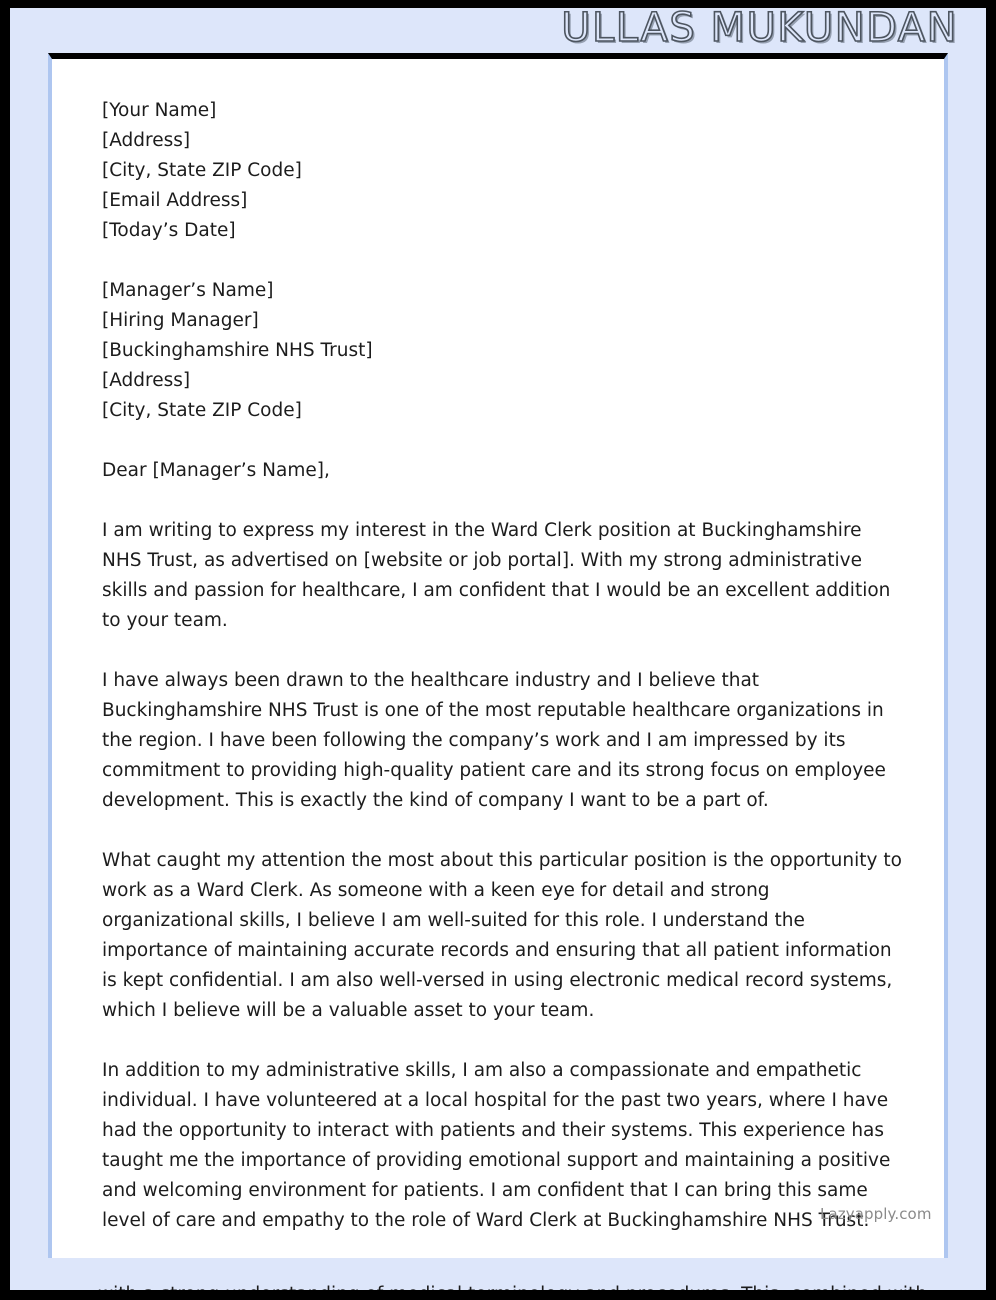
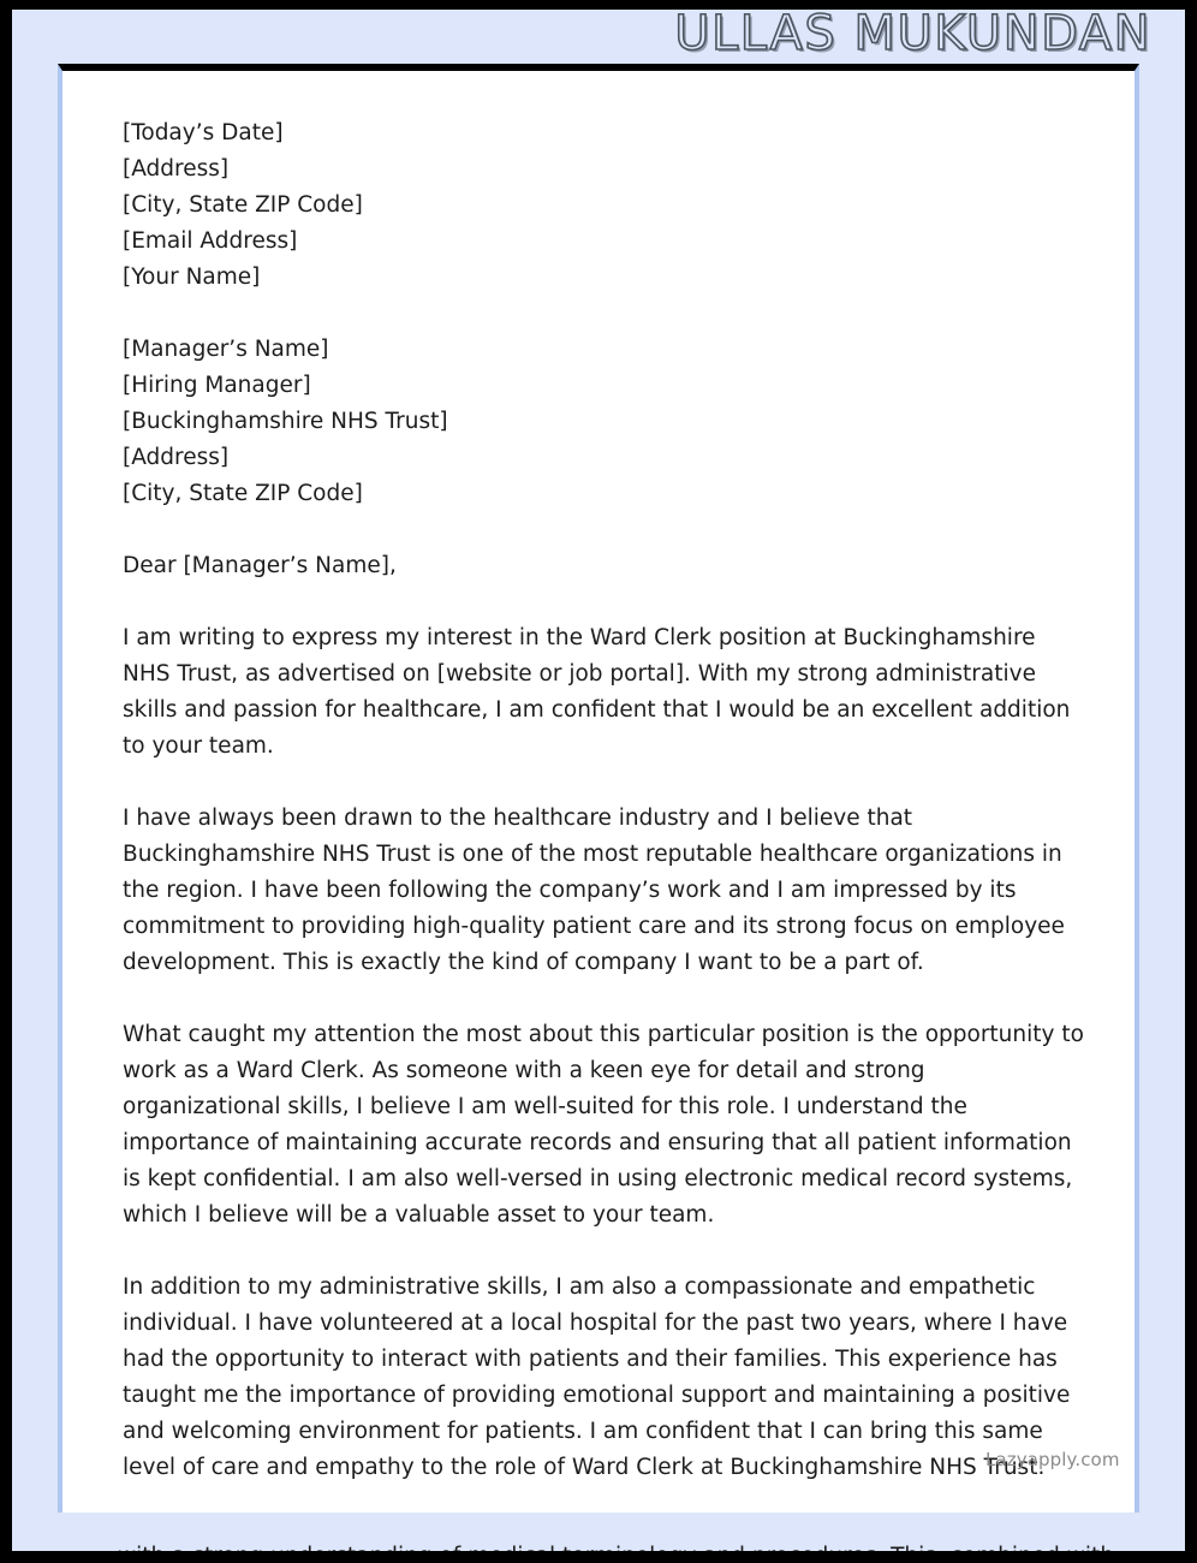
  ULLAS MUKUNDAN
- [Your Name]
+ [Today’s Date]
  [Address]
  [City, State ZIP Code]
  [Email Address]
- [Today’s Date]
+ [Your Name]
  [Manager’s Name]
  [Hiring Manager]
  [Buckinghamshire NHS Trust]
  [Address]
  [City, State ZIP Code]
  Dear [Manager’s Name],
  I am writing to express my interest in the Ward Clerk position at Buckinghamshire NHS Trust, as advertised on [website or job portal]. With my strong administrative skills and passion for healthcare, I am confident that I would be an excellent addition to your team.
  I have always been drawn to the healthcare industry and I believe that Buckinghamshire NHS Trust is one of the most reputable healthcare organizations in the region. I have been following the company’s work and I am impressed by its commitment to providing high-quality patient care and its strong focus on employee development. This is exactly the kind of company I want to be a part of.
  What caught my attention the most about this particular position is the opportunity to work as a Ward Clerk. As someone with a keen eye for detail and strong organizational skills, I believe I am well-suited for this role. I understand the importance of maintaining accurate records and ensuring that all patient information is kept confidential. I am also well-versed in using electronic medical record systems, which I believe will be a valuable asset to your team.
- In addition to my administrative skills, I am also a compassionate and empathetic individual. I have volunteered at a local hospital for the past two years, where I have had the opportunity to interact with patients and their systems. This experience has taught me the importance of providing emotional support and maintaining a positive and welcoming environment for patients. I am confident that I can bring this same level of care and empathy to the role of Ward Clerk at Buckinghamshire NHS Trust.
+ In addition to my administrative skills, I am also a compassionate and empathetic individual. I have volunteered at a local hospital for the past two years, where I have had the opportunity to interact with patients and their families. This experience has taught me the importance of providing emotional support and maintaining a positive and welcoming environment for patients. I am confident that I can bring this same level of care and empathy to the role of Ward Clerk at Buckinghamshire NHS Trust.
  Lazyapply.com
